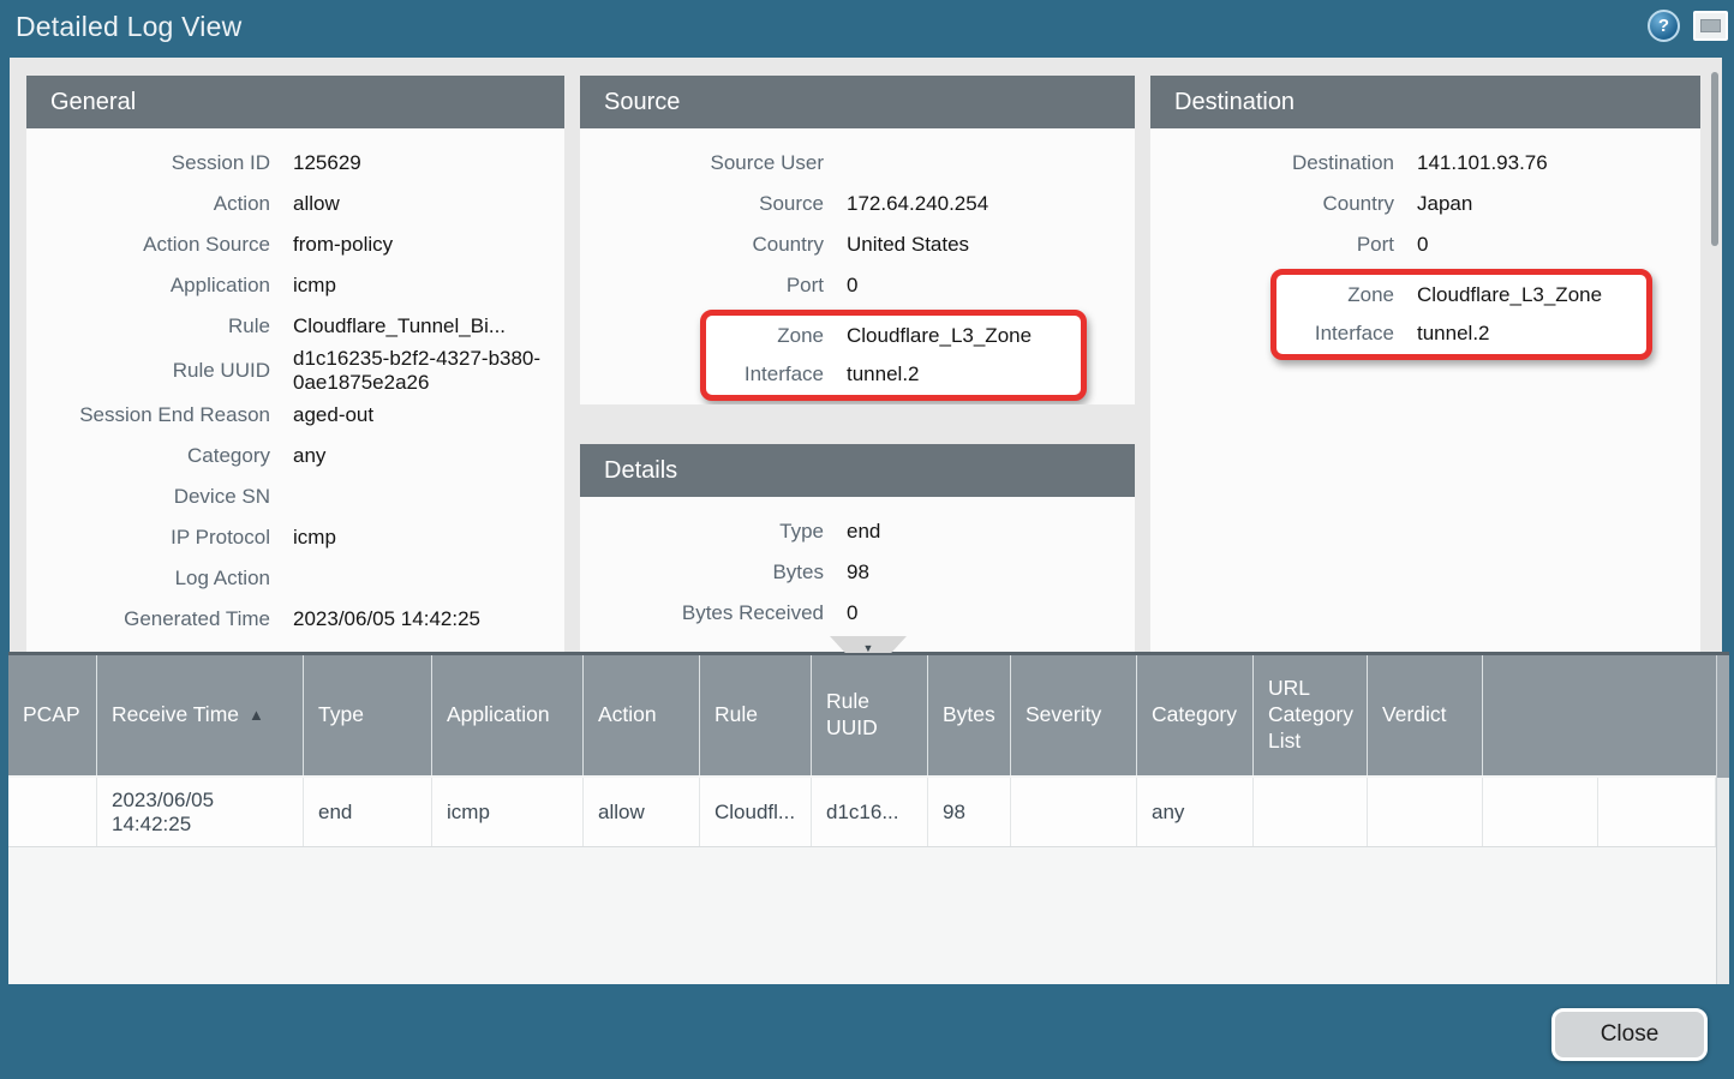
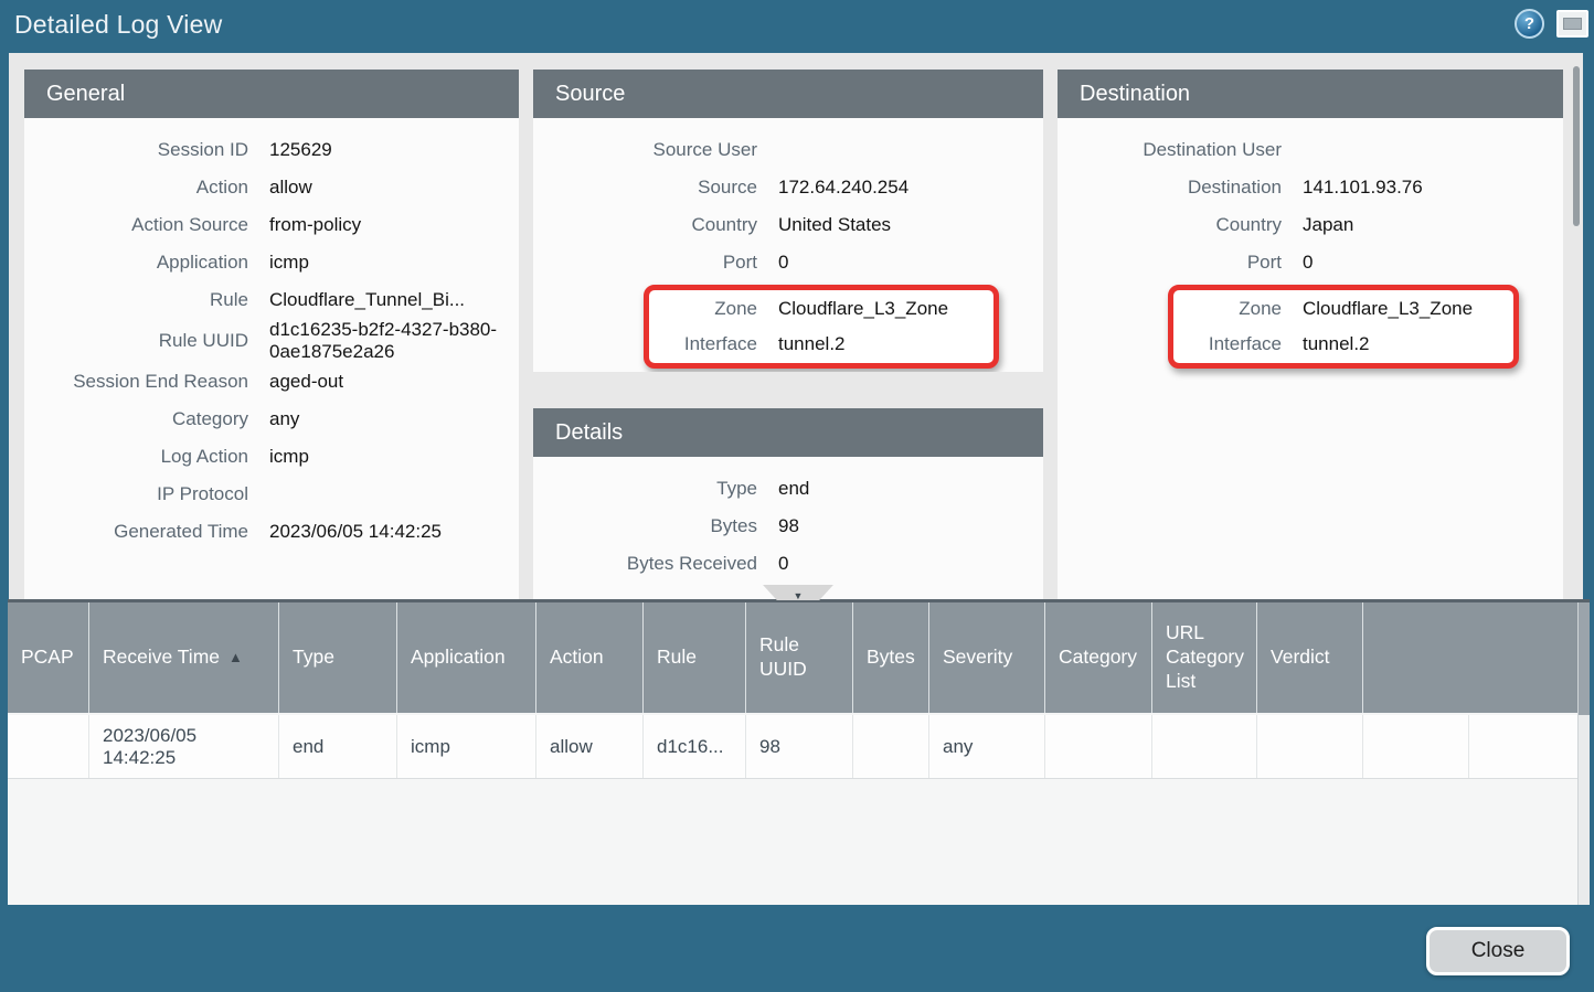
  Detailed Log View
  ?
  General
  Session ID
  125629
  Action
  allow
  Action Source
  from-policy
  Application
  icmp
  Rule
  Cloudflare_Tunnel_Bi...
  Rule UUID
  d1c16235-b2f2-4327-b380-0ae1875e2a26
  Session End Reason
  aged-out
  Category
  any
- Device SN
- IP Protocol
+ Log Action
  icmp
- Log Action
+ IP Protocol
  Generated Time
  2023/06/05 14:42:25
  Source
  Source User
  Source
  172.64.240.254
  Country
  United States
  Port
  0
  Zone
  Cloudflare_L3_Zone
  Interface
  tunnel.2
  Details
  Type
  end
  Bytes
  98
  Bytes Received
  0
  Destination
+ Destination User
  Destination
  141.101.93.76
  Country
  Japan
  Port
  0
  Zone
  Cloudflare_L3_Zone
  Interface
  tunnel.2
  ▼
  PCAP
  Receive Time
  ▲
  Type
  Application
  Action
  Rule
  Rule UUID
  Bytes
  Severity
  Category
  URL Category List
  Verdict
  2023/06/05 14:42:25
  end
  icmp
  allow
- Cloudfl...
  d1c16...
  98
  any
  Close
